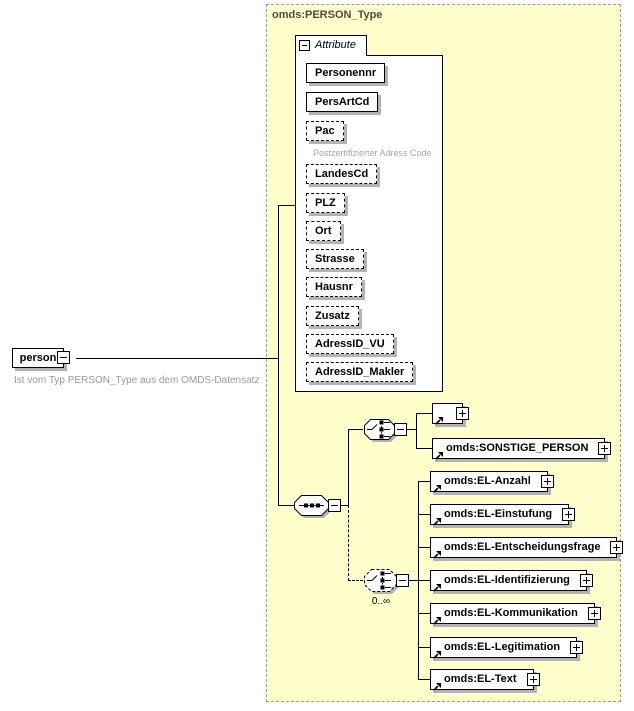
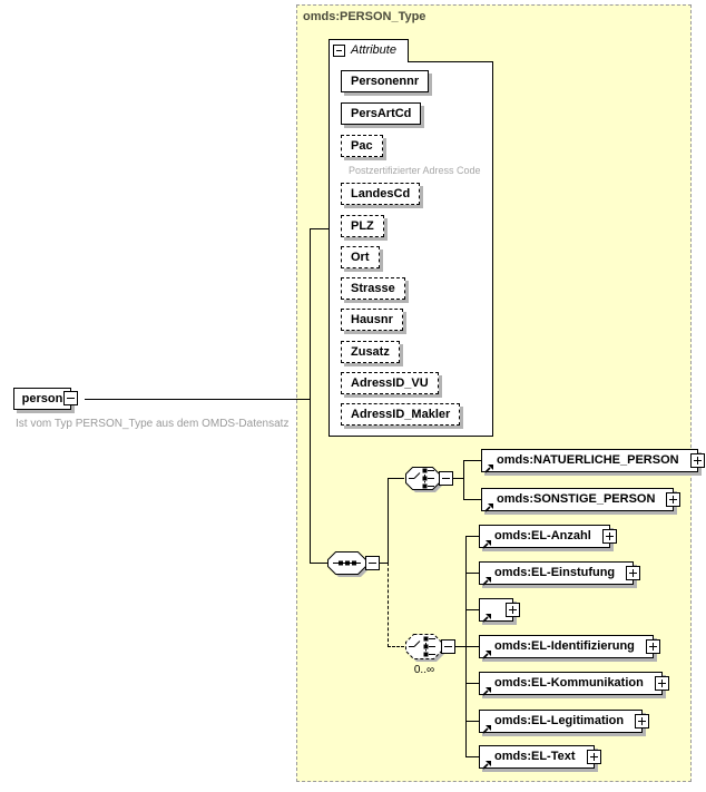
  omds:PERSON_Type
  person
  Ist vom Typ PERSON_Type aus dem OMDS-Datensatz
  Attribute
  Personennr
  PersArtCd
  Pac
  Postzertifizierter Adress Code
  LandesCd
  PLZ
  Ort
  Strasse
  Hausnr
  Zusatz
  AdressID_VU
  AdressID_Makler
  0..∞
+ omds:NATUERLICHE_PERSON
  omds:SONSTIGE_PERSON
  omds:EL-Anzahl
  omds:EL-Einstufung
- omds:EL-Entscheidungsfrage
  omds:EL-Identifizierung
  omds:EL-Kommunikation
  omds:EL-Legitimation
  omds:EL-Text
